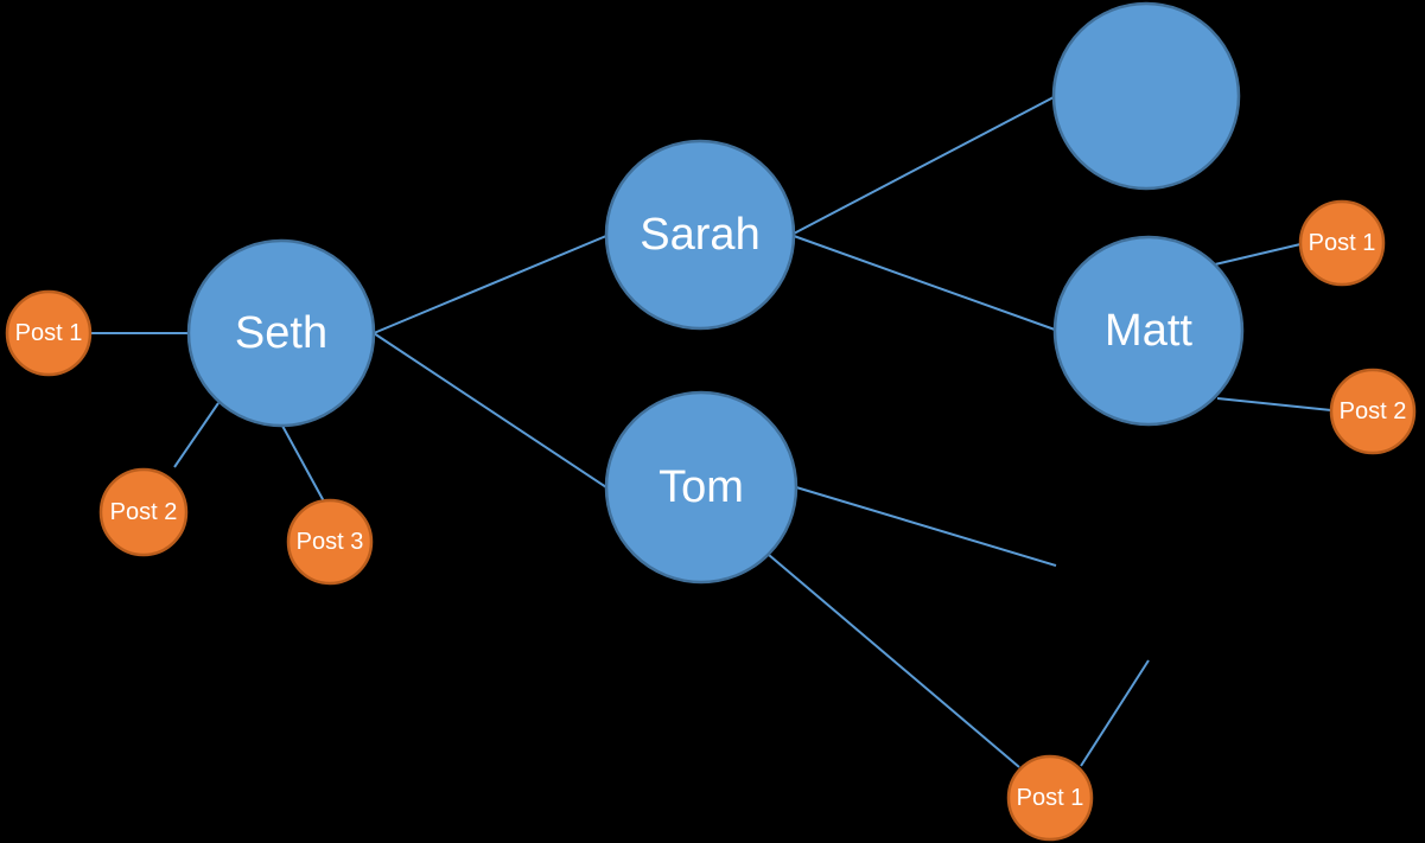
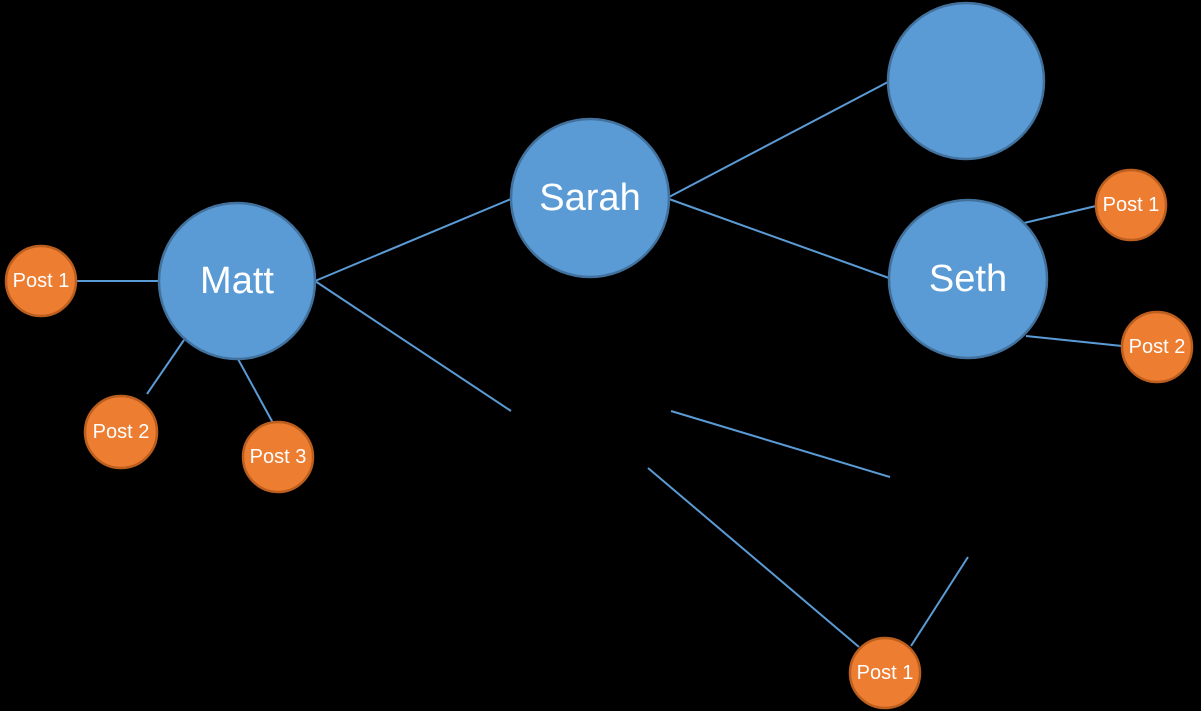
- Seth
+ Matt
  Sarah
- Tom
- Matt
+ Seth
  Post 1
  Post 2
  Post 3
  Post 1
  Post 2
  Post 1
